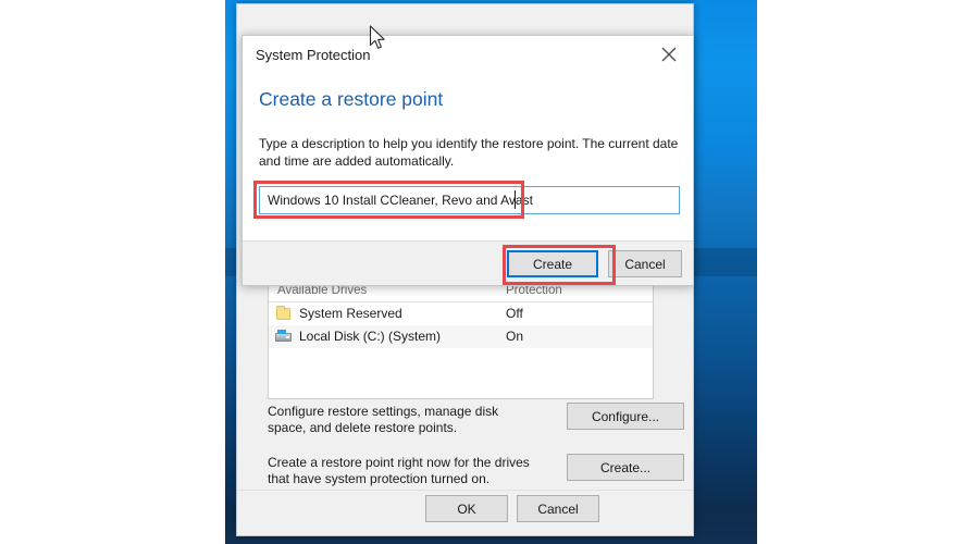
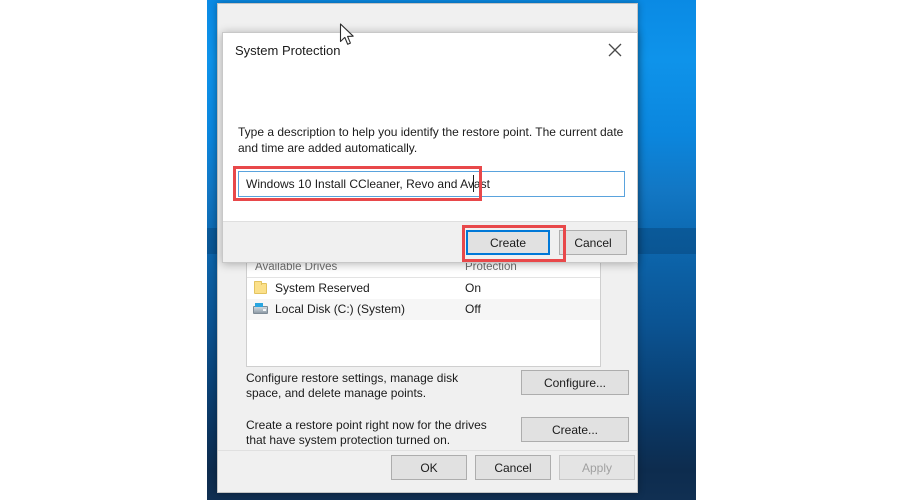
  Available Drives
  Protection
  System Reserved
- Off
+ On
  Local Disk (C:) (System)
- On
+ Off
- Configure restore settings, manage disk space, and delete restore points.
+ Configure restore settings, manage disk space, and delete manage points.
  Configure...
  Create a restore point right now for the drives that have system protection turned on.
  Create...
  OK
  Cancel
+ Apply
  System Protection
- Create a restore point
  Type a description to help you identify the restore point. The current date and time are added automatically.
  Windows 10 Install CCleaner, Revo and Avast
  Create
  Cancel
